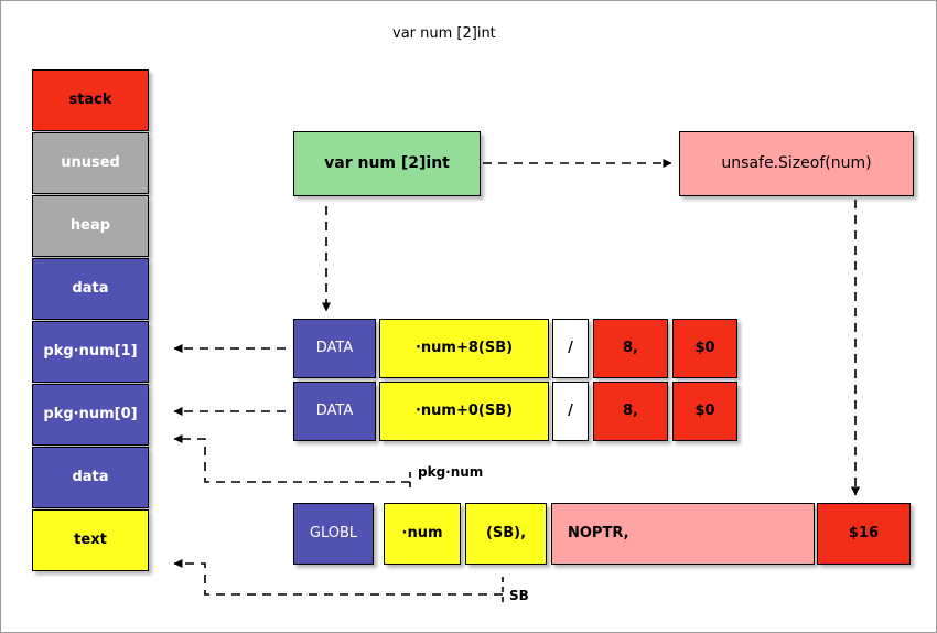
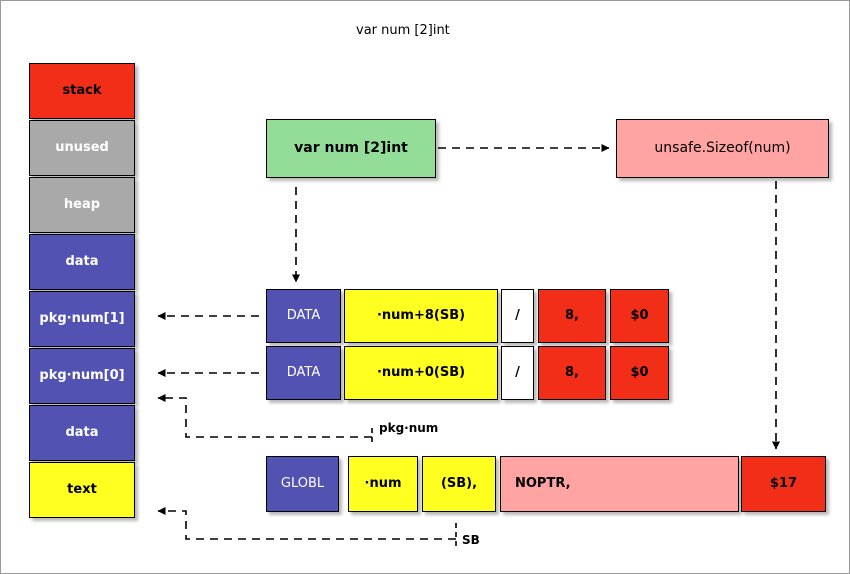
  var num [2]int
  stack
  unused
  heap
  data
  pkg·num[1]
  pkg·num[0]
  data
  text
  var num [2]int
  unsafe.Sizeof(num)
  DATA
  ·num+8(SB)
  /
  8,
  $0
  DATA
  ·num+0(SB)
  /
  8,
  $0
  GLOBL
  ·num
  (SB),
  NOPTR,
- $16
+ $17
  pkg·num
  SB
